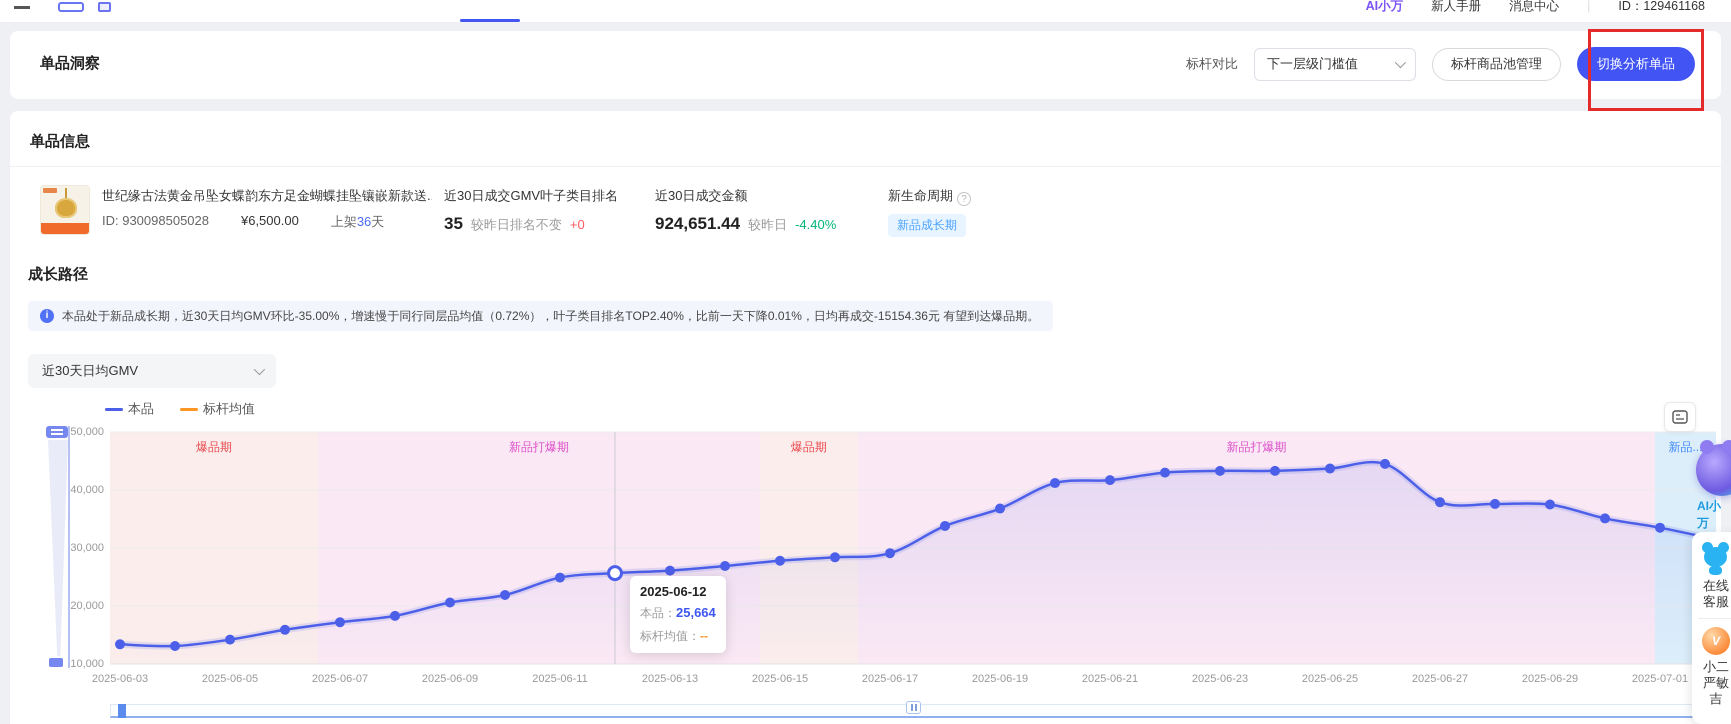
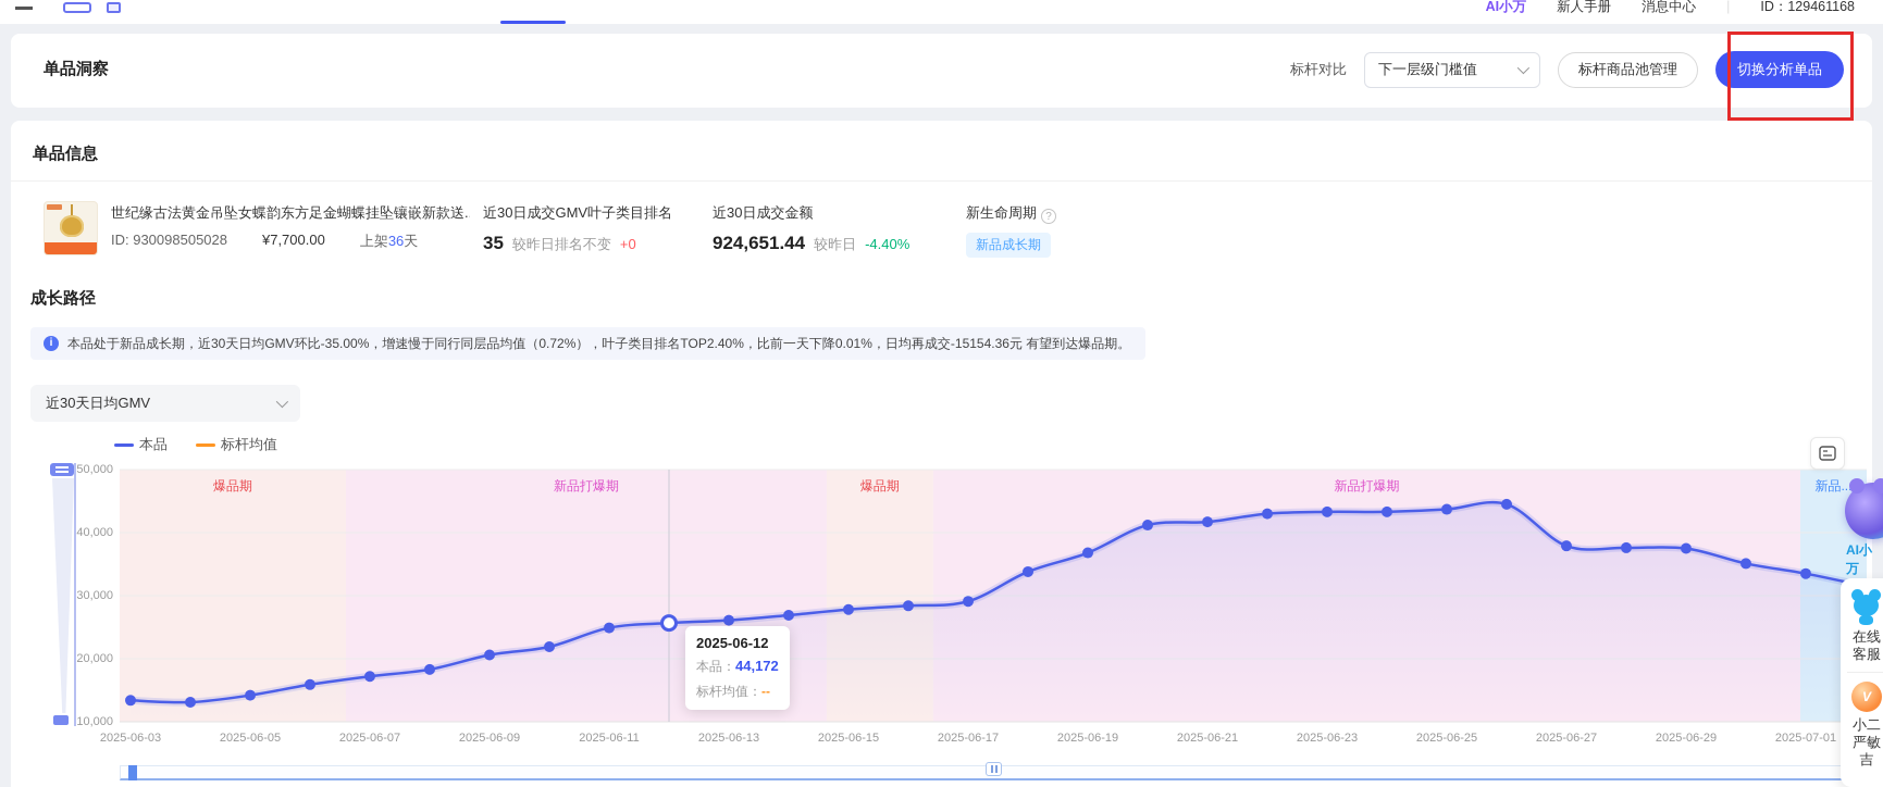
  AI小万
  新人手册
  消息中心
  |
  ID：129461168
  单品洞察
  标杆对比
  下一层级门槛值
  标杆商品池管理
  切换分析单品
  单品信息
  世纪缘古法黄金吊坠女蝶韵东方足金蝴蝶挂坠镶嵌新款送.
  ID: 930098505028
- ¥6,500.00
+ ¥7,700.00
  上架36天
  近30日成交GMV叶子类目排名
  35
  较昨日排名不变
  +0
  近30日成交金额
  924,651.44
  较昨日
  -4.40%
  新生命周期 ?
  新品成长期
  成长路径
  i
  本品处于新品成长期，近30天日均GMV环比-35.00%，增速慢于同行同层品均值（0.72%），叶子类目排名TOP2.40%，比前一天下降0.01%，日均再成交-15154.36元 有望到达爆品期。
  近30天日均GMV
  本品
  标杆均值
  10,000
  20,000
  30,000
  40,000
  50,000
  2025-06-03
  2025-06-05
  2025-06-07
  2025-06-09
  2025-06-11
  2025-06-13
  2025-06-15
  2025-06-17
  2025-06-19
  2025-06-21
  2025-06-23
  2025-06-25
  2025-06-27
  2025-06-29
  2025-07-01
  爆品期
  新品打爆期
  爆品期
  新品打爆期
  新品..
  2025-06-12
- 本品：25,664
+ 本品：44,172
  标杆均值：--
  AI小万
  在线
  客服
  V
  小二
  严敏
  吉
